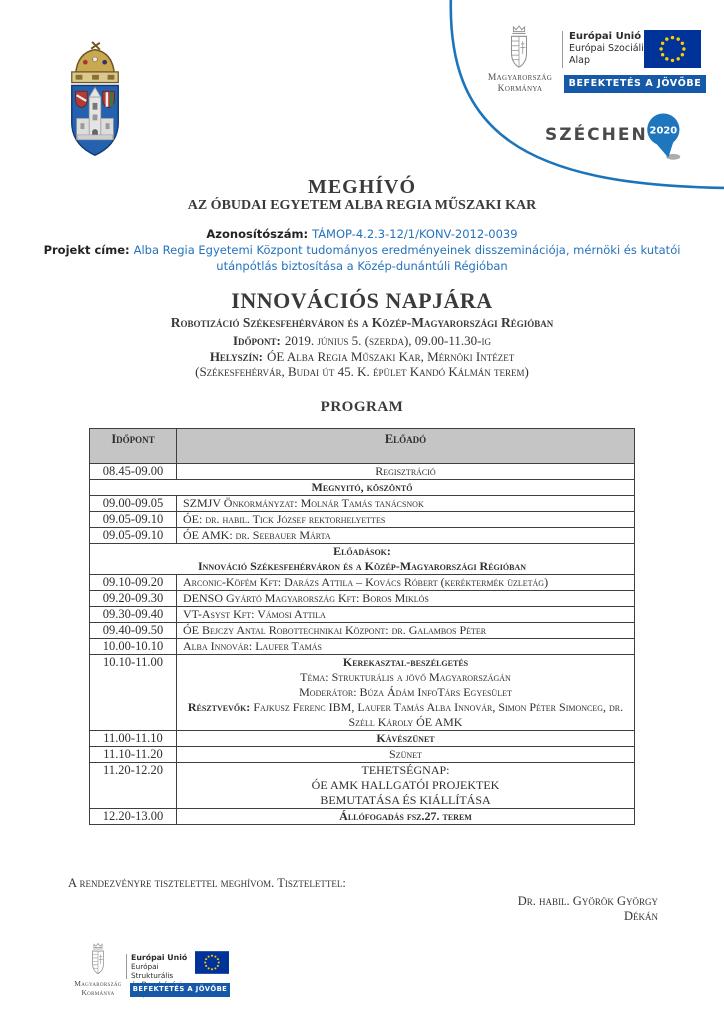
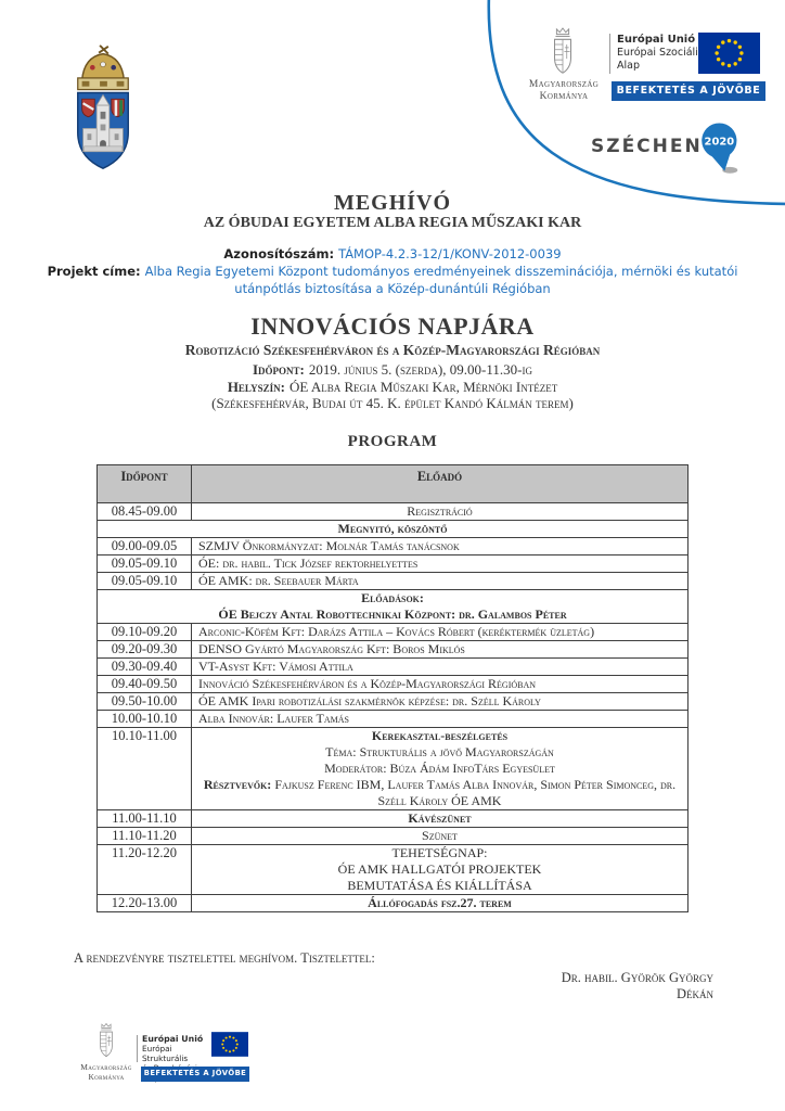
  Magyarország
  Kormánya
  Európai Unió
  Európai Szociáli
  Alap
  BEFEKTETÉS A JÖVŐBE
  SZÉCHEN
  2020
  MEGHÍVÓ
  AZ ÓBUDAI EGYETEM ALBA REGIA MŰSZAKI KAR
  Azonosítószám: TÁMOP-4.2.3-12/1/KONV-2012-0039
  Projekt címe: Alba Regia Egyetemi Központ tudományos eredményeinek disszeminációja, mérnöki és kutatói utánpótlás biztosítása a Közép-dunántúli Régióban
  INNOVÁCIÓS NAPJÁRA
  Robotizáció Székesfehérváron és a Közép-Magyarországi Régióban
  Időpont: 2019. június 5. (szerda), 09.00-11.30-ig
  Helyszín: ÓE Alba Regia Műszaki Kar, Mérnöki Intézet
  (Székesfehérvár, Budai út 45. K. épület Kandó Kálmán terem)
  PROGRAM
  Időpont	Előadó
  08.45-09.00	Regisztráció
  Megnyitó, köszöntő
  09.00-09.05	SZMJV Önkormányzat: Molnár Tamás tanácsnok
  09.05-09.10	ÓE: dr. habil. Tick József rektorhelyettes
  09.05-09.10	ÓE AMK: dr. Seebauer Márta
- Előadások:Innováció Székesfehérváron és a Közép-Magyarországi Régióban
+ Előadások:ÓE Bejczy Antal Robottechnikai Központ: dr. Galambos Péter
  09.10-09.20	Arconic-Köfém Kft: Darázs Attila – Kovács Róbert (keréktermék üzletág)
  09.20-09.30	DENSO Gyártó Magyarország Kft: Boros Miklós
  09.30-09.40	VT-Asyst Kft: Vámosi Attila
- 09.40-09.50	ÓE Bejczy Antal Robottechnikai Központ: dr. Galambos Péter
+ 09.40-09.50	Innováció Székesfehérváron és a Közép-Magyarországi Régióban
+ 09.50-10.00	ÓE AMK Ipari robotizálási szakmérnök képzése: dr. Széll Károly
  10.00-10.10	Alba Innovár: Laufer Tamás
  10.10-11.00	Kerekasztal-beszélgetésTéma: Strukturális a jövő MagyarországánModerátor: Búza Ádám InfoTárs EgyesületRésztvevők: Fajkusz Ferenc IBM, Laufer Tamás Alba Innovár, Simon Péter Simonceg, dr. Széll Károly ÓE AMK
  11.00-11.10	Kávészünet
  11.10-11.20	Szünet
  11.20-12.20	TEHETSÉGNAP:ÓE AMK HALLGATÓI PROJEKTEKBEMUTATÁSA ÉS KIÁLLÍTÁSA
  12.20-13.00	Állófogadás fsz.27. terem
  A rendezvényre tisztelettel meghívom. Tisztelettel:
  Dr. habil. Györök György
  Dékán
  Magyarország
  Kormánya
  Európai Unió
  Európai Strukturális
  BEFEKTETÉS A JÖVŐBE
